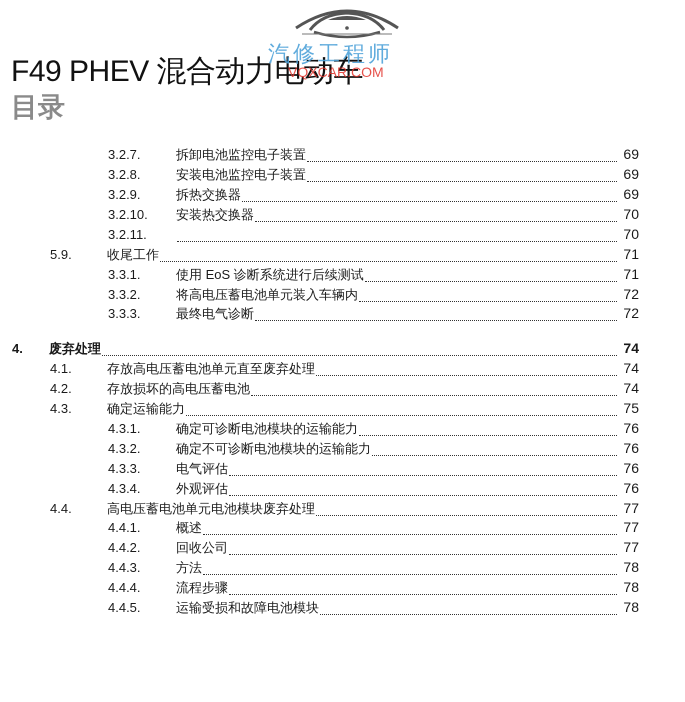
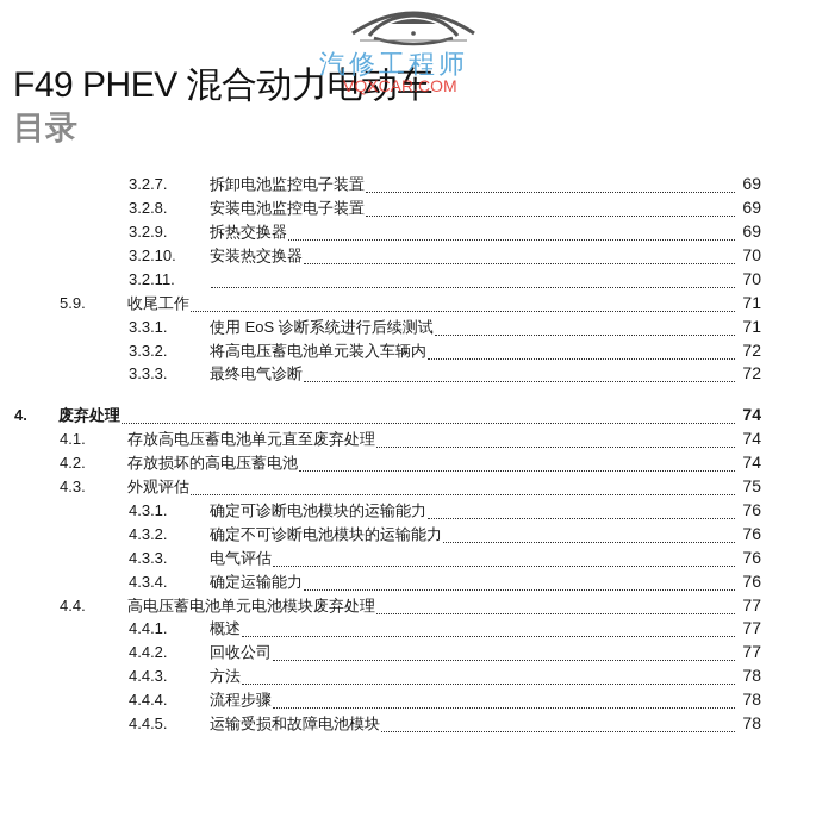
  F49 PHEV 混合动力电动车
  目录
  汽修工程师
  VQXCAR.COM
  3.2.7.
  拆卸电池监控电子装置
  69
  3.2.8.
  安装电池监控电子装置
  69
  3.2.9.
  拆热交换器
  69
  3.2.10.
  安装热交换器
  70
  3.2.11.
  70
  5.9.
  收尾工作
  71
  3.3.1.
  使用 EoS 诊断系统进行后续测试
  71
  3.3.2.
  将高电压蓄电池单元装入车辆内
  72
  3.3.3.
  最终电气诊断
  72
  4.
  废弃处理
  74
  4.1.
  存放高电压蓄电池单元直至废弃处理
  74
  4.2.
  存放损坏的高电压蓄电池
  74
  4.3.
- 确定运输能力
+ 外观评估
  75
  4.3.1.
  确定可诊断电池模块的运输能力
  76
  4.3.2.
  确定不可诊断电池模块的运输能力
  76
  4.3.3.
  电气评估
  76
  4.3.4.
- 外观评估
+ 确定运输能力
  76
  4.4.
  高电压蓄电池单元电池模块废弃处理
  77
  4.4.1.
  概述
  77
  4.4.2.
  回收公司
  77
  4.4.3.
  方法
  78
  4.4.4.
  流程步骤
  78
  4.4.5.
  运输受损和故障电池模块
  78
